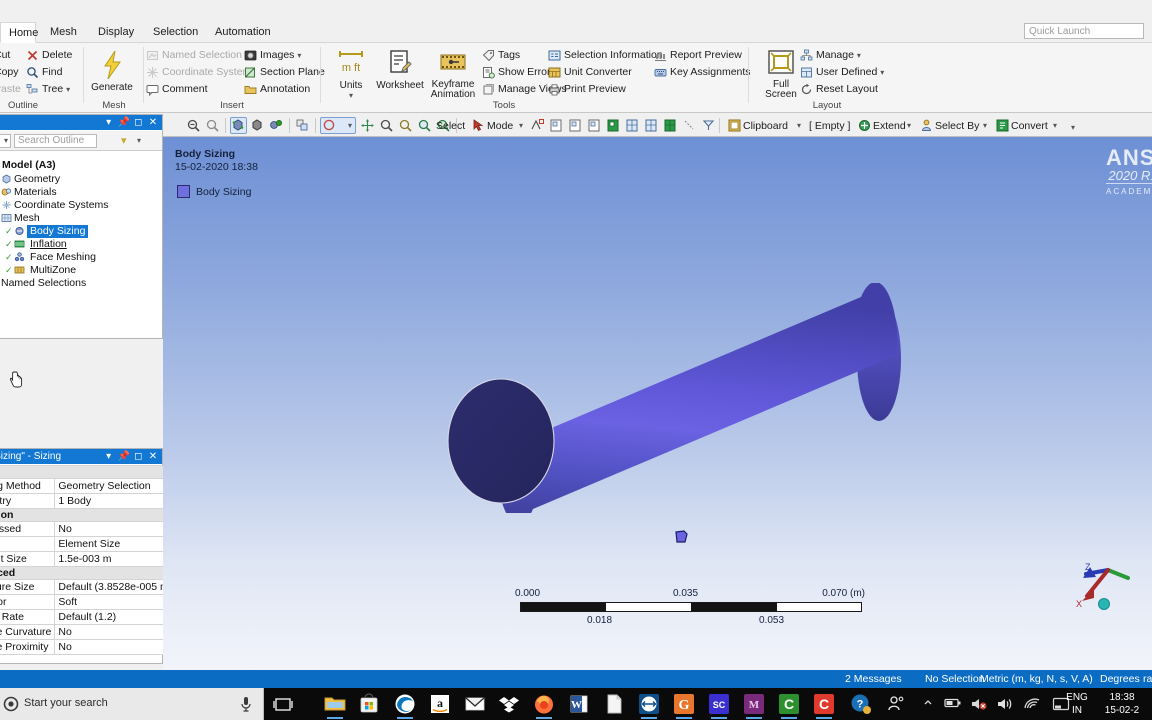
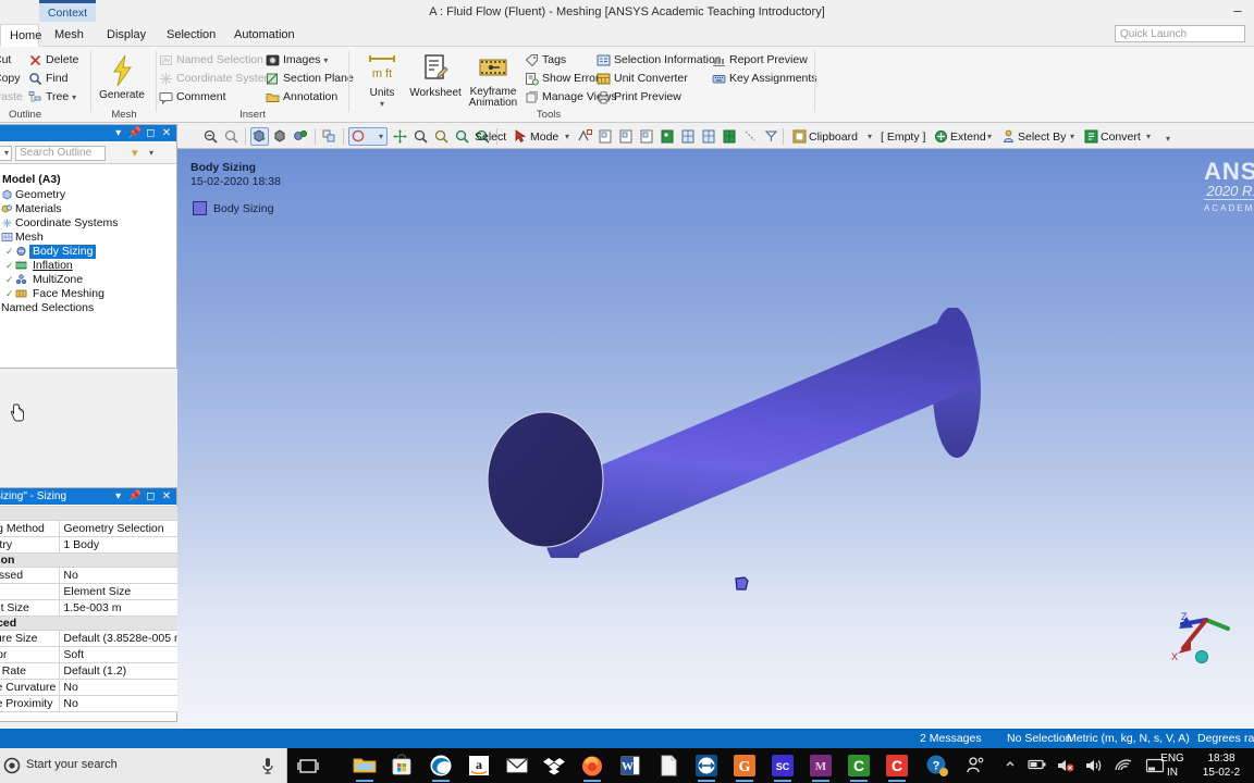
+ Context
+ A : Fluid Flow (Fluent) - Meshing [ANSYS Academic Teaching Introductory]
+ –
  Home
  Mesh
  Display
  Selection
  Automation
  Quick Launch
  opy
  aste
  Delete
  Find
  Tree ▾
  Outline
  Generate
  Mesh
  Named Selection
  Coordinate Syste
  Comment
  Images ▾
  Section Plane
  Annotation
  Insert
  m ft
  Units
  ▾
  Worksheet
  Keyframe Animation
  Tags
  Show Erro
  Manage Vis
  Selection Informatio
  Unit Converter
  Print Preview
  Report Preview
  Key Assignment
  Tools
- Full Screen
- Manage ▾
- User Defined ▾
- Reset Layout
- Layout
  ▾
  Select
  Mode
  ▾
  Clipboard
  ▾
  [ Empty ]
  Extend
  ▾
  Select By
  ▾
  Convert
  ▾
  ▾
  ▾ 📌 ◻ ✕
  ▾
  Search Outline
  ▾
  ▾
  Model (A3)
  Geometry
  Materials
  Coordinate Systems
  Mesh
  ✓
  Body Sizing
  ✓
  Inflation
  ✓
- Face Meshing
+ MultiZone
  ✓
- MultiZone
+ Face Meshing
  Named Selections
  ▾ 📌 ◻ ✕
  g Method	Geometry Selection
  	Element Size
  t Size	1.5e-003 m
  re Size	Default (3.8528e-005
  Rate	Default (1.2)
  Body Sizing
  15-02-2020 18:38
  Body Sizing
  2020 R
  ACADEM
- 0.000
- 0.035
- 0.070 (m)
- 0.018
- 0.053
  Z
  X
  2 Messages
  No Selection
  Metric (m, kg, N, s, V, A)
  Degrees
  ra
  Start your search
  a
  W
  G
  SC
  M
  C
  C
  ?
  ENG
  IN
  18:38
  15-02-2
